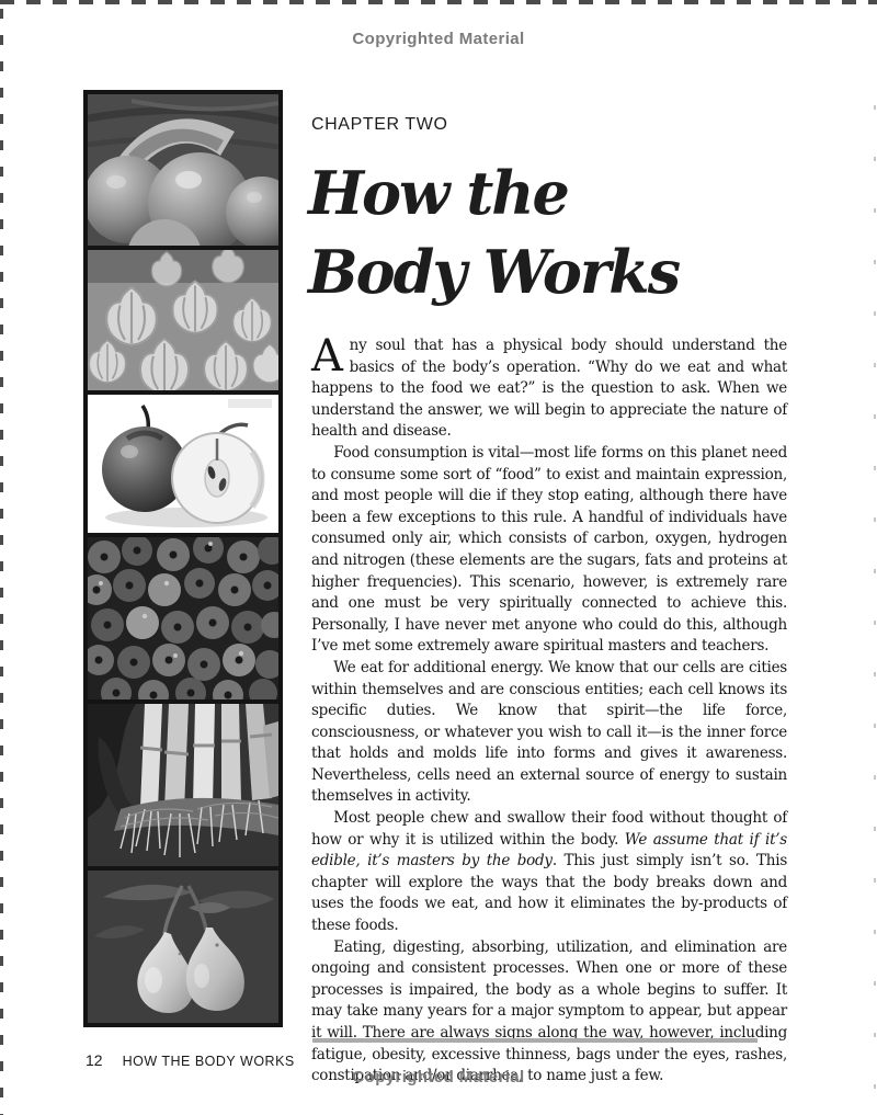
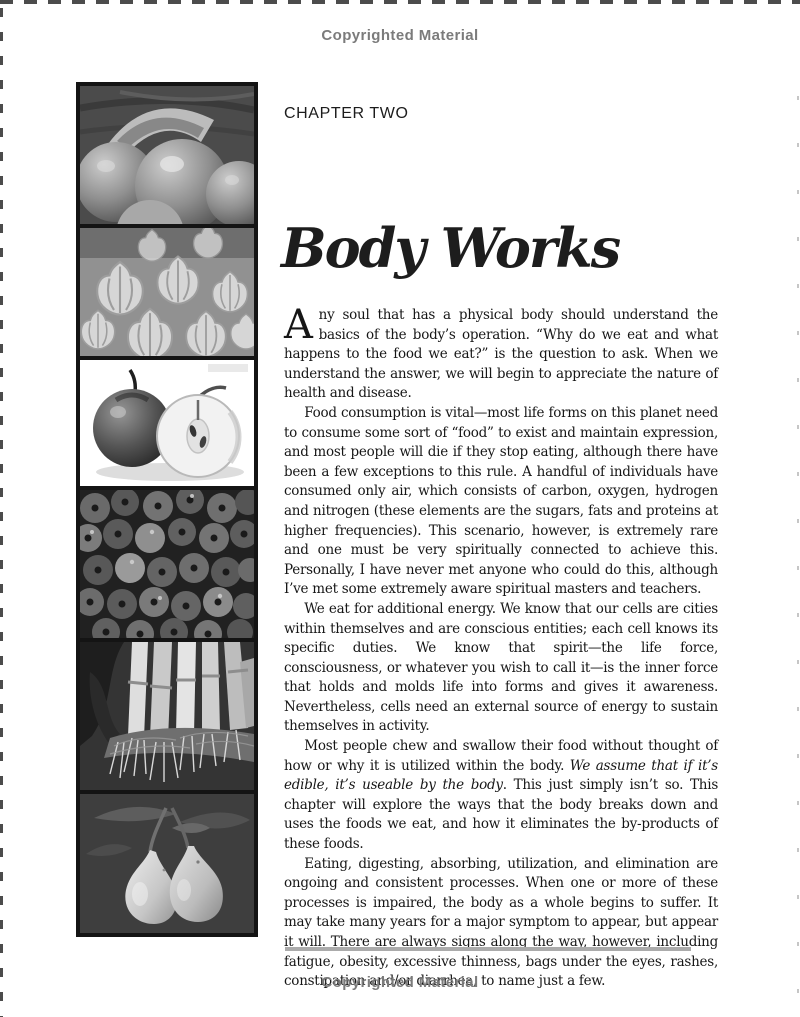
  Copyrighted Material
  CHAPTER TWO
- How the
  Body Works
  A
  ny soul that has a physical body should understand the basics of the body’s operation. “Why do we eat and what happens to the food we eat?” is the question to ask. When we understand the answer, we will begin to appreciate the nature of health and disease.
  Food consumption is vital—most life forms on this planet need to consume some sort of “food” to exist and maintain expression, and most people will die if they stop eating, although there have been a few exceptions to this rule. A handful of individuals have consumed only air, which consists of carbon, oxygen, hydrogen and nitrogen (these elements are the sugars, fats and proteins at higher frequencies). This scenario, however, is extremely rare and one must be very spiritually connected to achieve this. Personally, I have never met anyone who could do this, although I’ve met some extremely aware spiritual masters and teachers.
  We eat for additional energy. We know that our cells are cities within themselves and are conscious entities; each cell knows its specific duties. We know that spirit—the life force, consciousness, or whatever you wish to call it—is the inner force that holds and molds life into forms and gives it awareness. Nevertheless, cells need an external source of energy to sustain themselves in activity.
- Most people chew and swallow their food without thought of how or why it is utilized within the body. We assume that if it’s edible, it’s masters by the body. This just simply isn’t so. This chapter will explore the ways that the body breaks down and uses the foods we eat, and how it eliminates the by-products of these foods.
+ Most people chew and swallow their food without thought of how or why it is utilized within the body. We assume that if it’s edible, it’s useable by the body. This just simply isn’t so. This chapter will explore the ways that the body breaks down and uses the foods we eat, and how it eliminates the by-products of these foods.
  Eating, digesting, absorbing, utilization, and elimination are ongoing and consistent processes. When one or more of these processes is impaired, the body as a whole begins to suffer. It may take many years for a major symptom to appear, but appear it will. There are always signs along the way, however, including fatigue, obesity, excessive thinness, bags under the eyes, rashes, constipation and/or diarrhea, to name just a few.
- 12 HOW THE BODY WORKS
  Copyrighted Material
